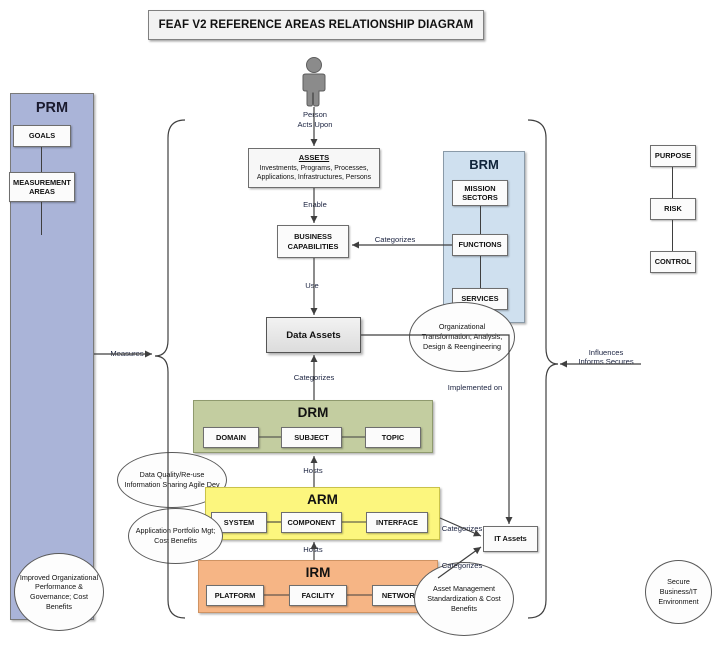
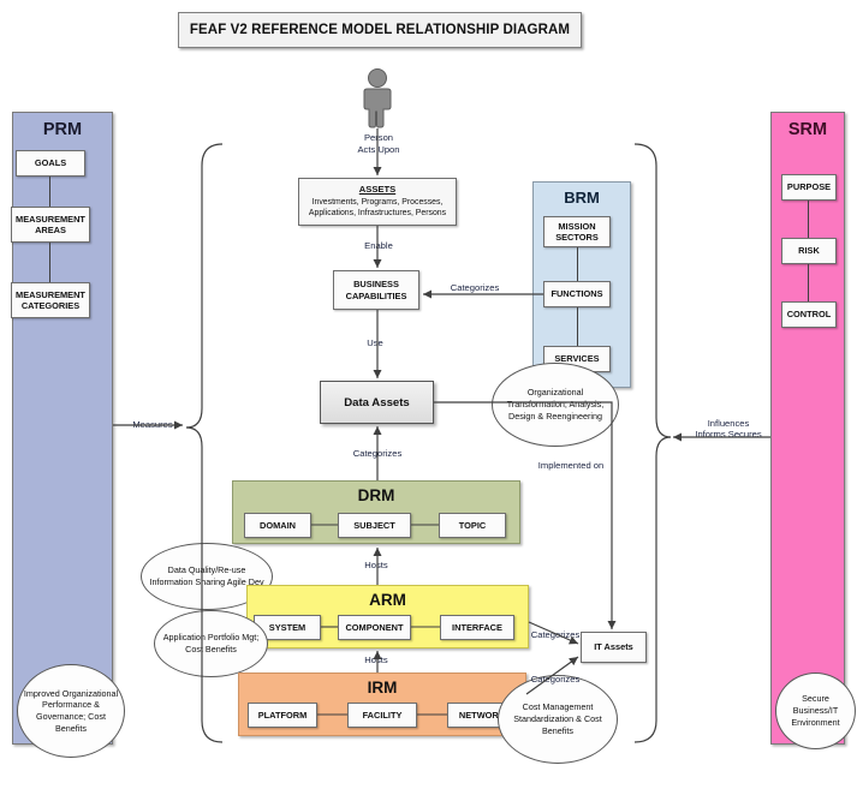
- FEAF V2 REFERENCE AREAS RELATIONSHIP DIAGRAM
+ FEAF V2 REFERENCE MODEL RELATIONSHIP DIAGRAM
  PRM
  GOALS
  MEASUREMENT AREAS
+ MEASUREMENT CATEGORIES
  Improved Organizational Performance & Governance; Cost Benefits
+ SRM
  PURPOSE
  RISK
  CONTROL
  Secure Business/IT Environment
  Peson
  Acts Upon
  ASSETS
  Enble
  BUSINESS CAPABILITIES
  Use
  Data Assets
  Categorizes
  BRM
  MISSION SECTORS
  FUNCTIONS
  SERVICES
  Categorizes
  Organizational Transformation; Analysis, Design & Reengineering
  DRM
  DOMAIN
  SUBJECT
  TOPIC
  Data Qulity/Re-use Information Sharing Agile Dev
  ARM
  SYSTEM
  COMPONENT
  INTERFACE
  Application Portfolio Mgt; Cos Benefits
  IRM
  PLATFORM
  FACILITY
  NETWOR
- Asset Management Standardization & Cost Benefits
+ Cost Management Standardization & Cost Benefits
  IT Assets
  Hosts
  Hosts
  Influences Informs Secures
  Implemented on
  Categrizes
  Catgorizes
